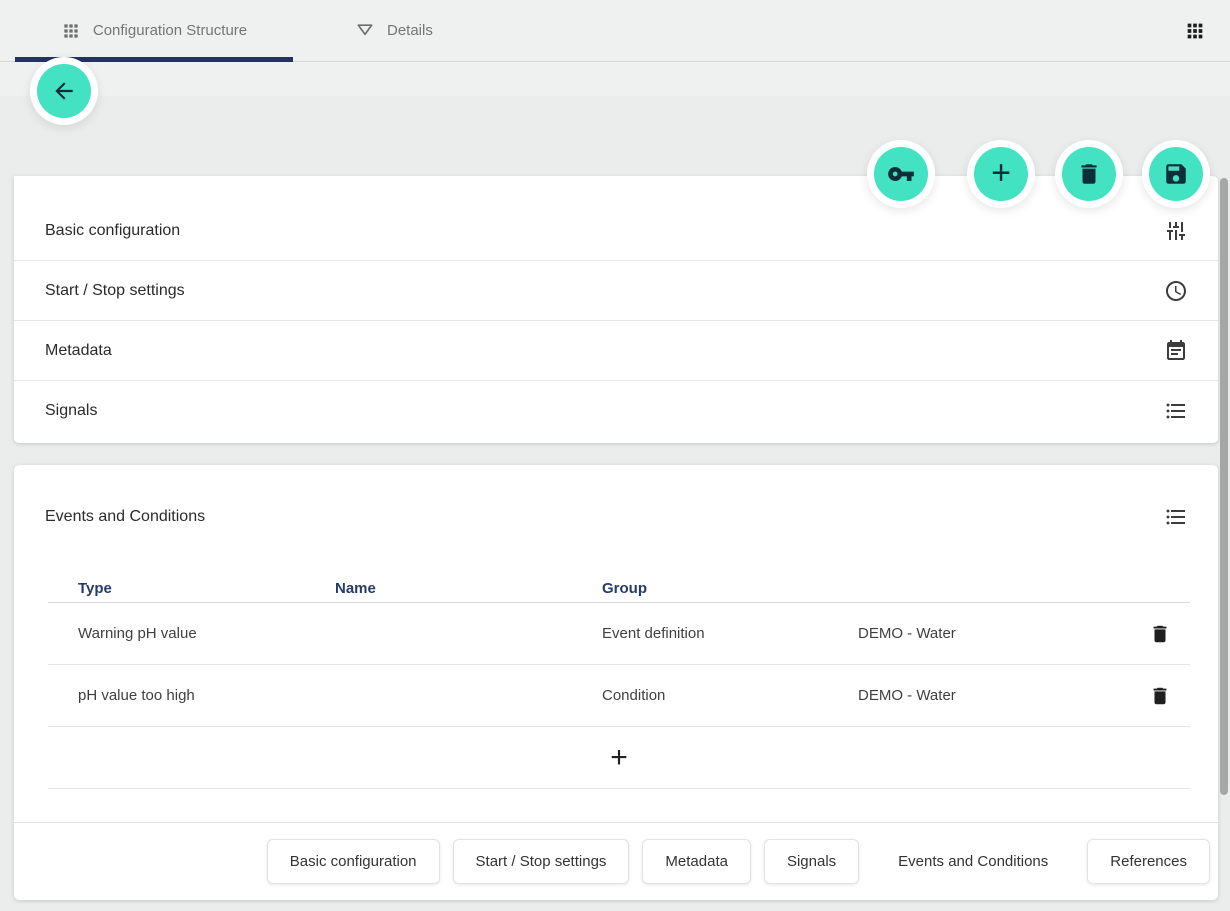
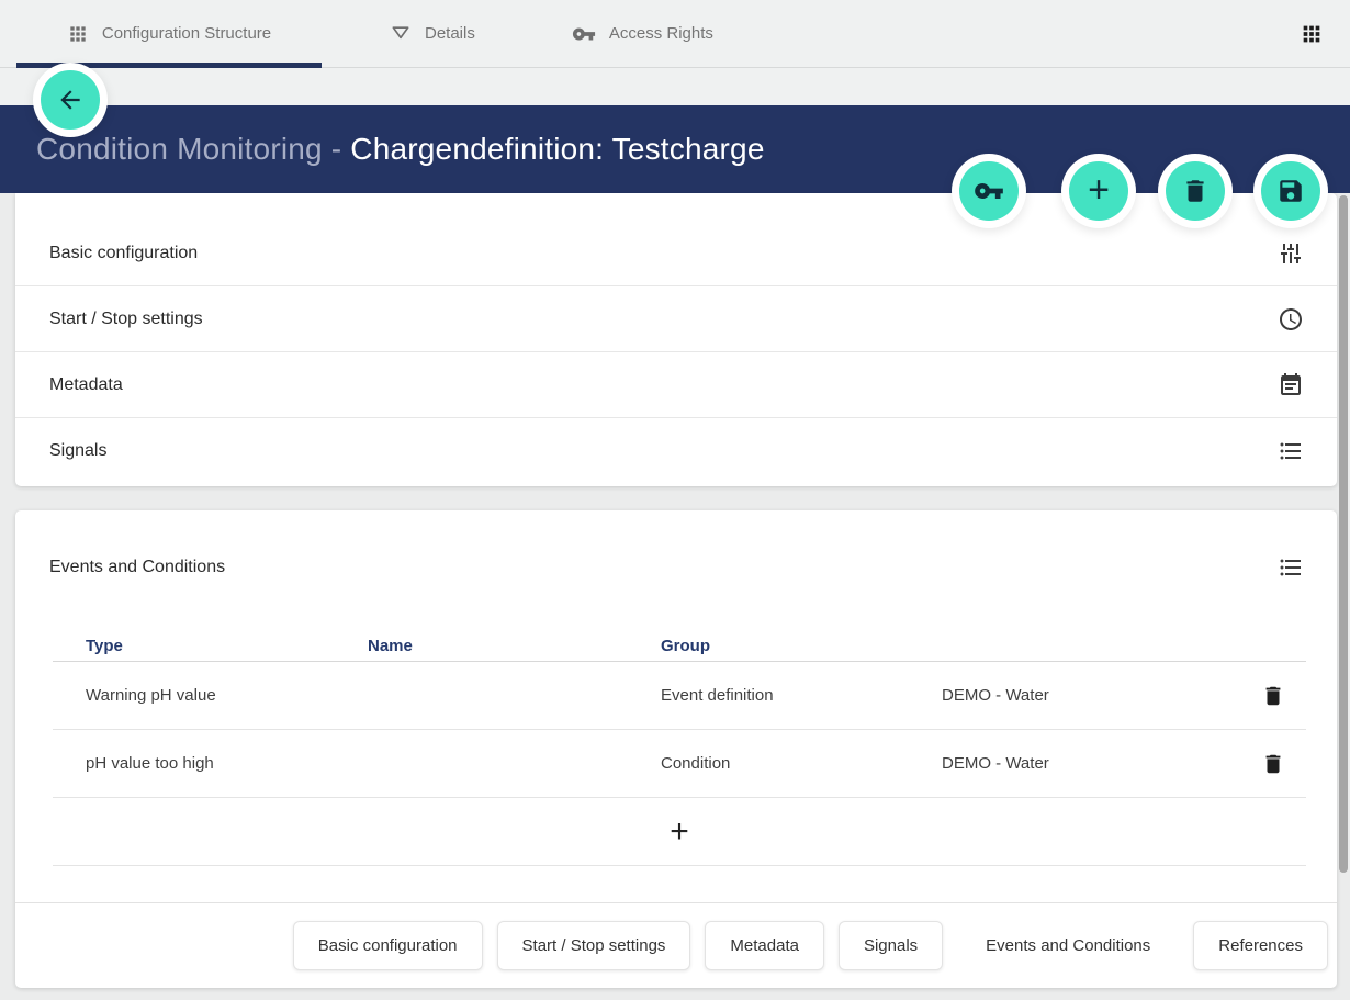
  Configuration Structure
  Details
+ Access Rights
+ Condition Monitoring - Chargendefinition: Testcharge
  +
  Basic configuration
  Start / Stop settings
  Metadata
  Signals
  Events and Conditions
  Type
  Name
  Group
  Warning pH value
  Event definition
  DEMO - Water
  pH value too high
  Condition
  DEMO - Water
  +
  Basic configuration
  Start / Stop settings
  Metadata
  Signals
  Events and Conditions
  References
